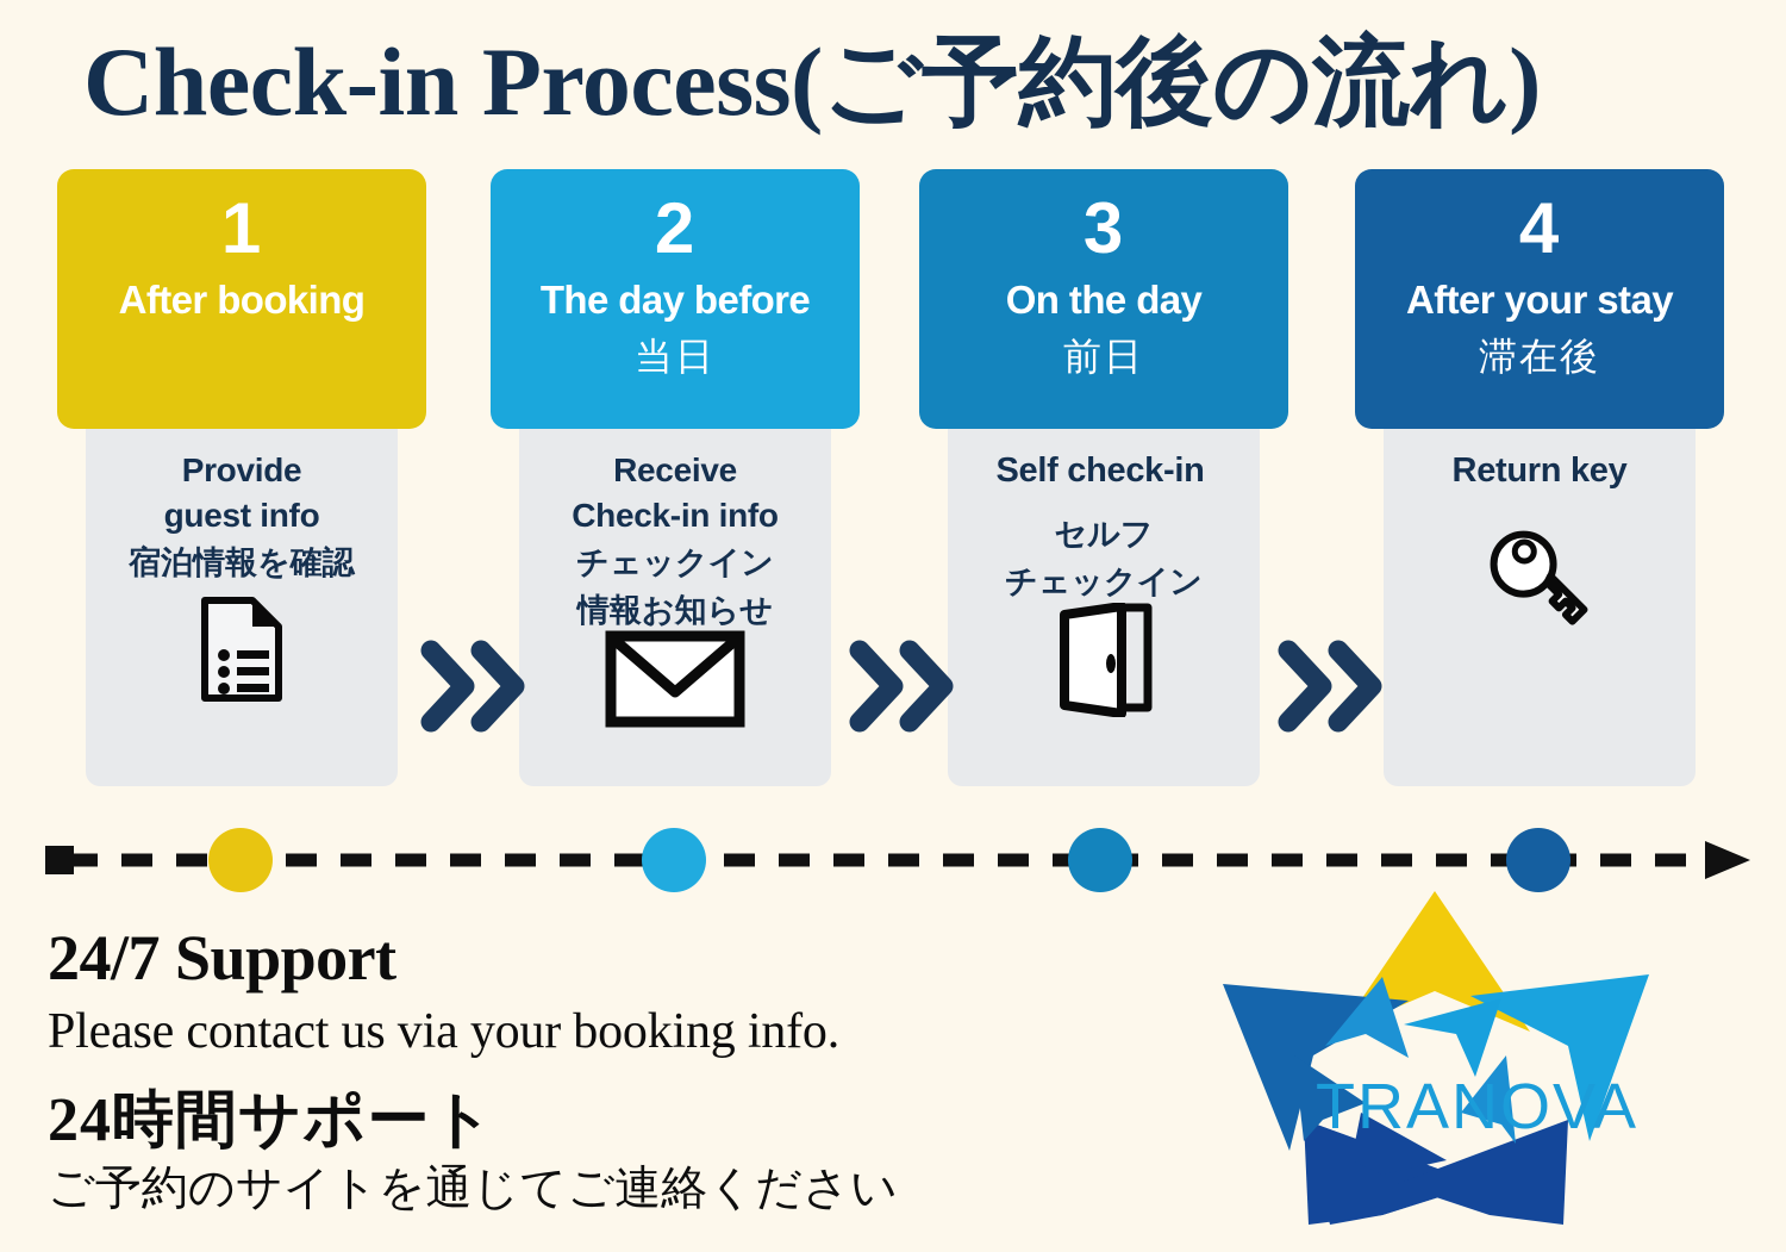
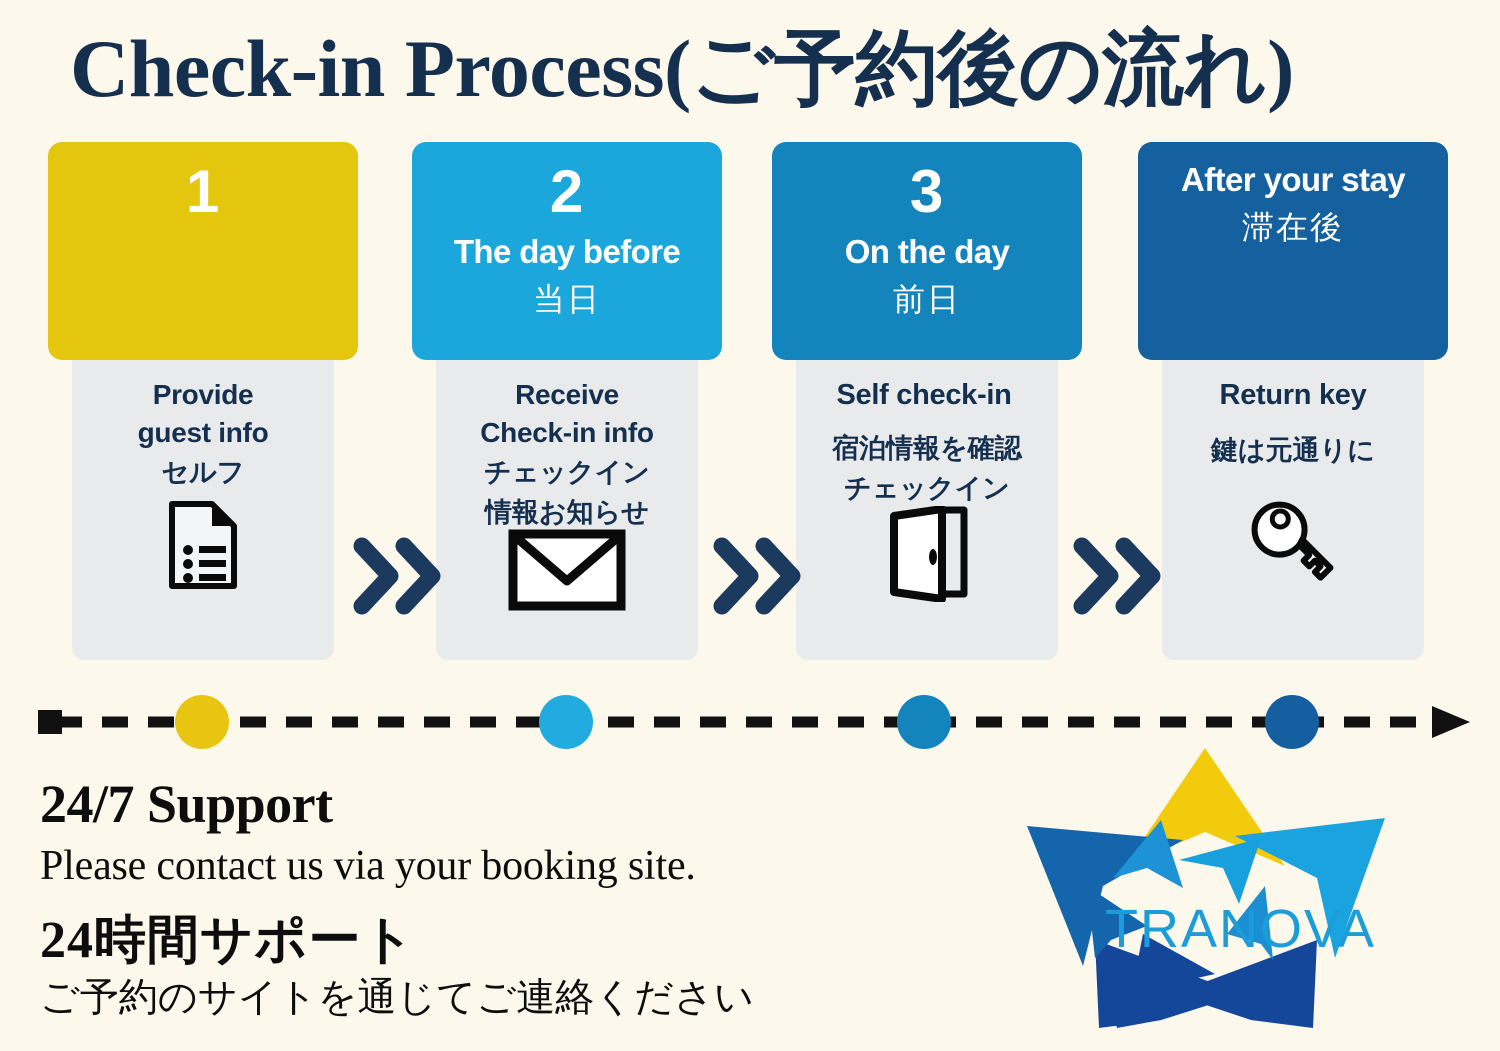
  Check-in Process(ご予約後の流れ)
  1
- After booking
  Provide
  guest info
- 宿泊情報を確認
+ セルフ
  2
  The day before
  当日
  Receive
  Check-in info
  チェックイン
  情報お知らせ
  3
  On the day
  前日
  Self check-in
- セルフ
+ 宿泊情報を確認
  チェックイン
- 4
  After your stay
  滞在後
  Return key
+ 鍵は元通りに
  24/7 Support
- Please contact us via your booking info.
+ Please contact us via your booking site.
  24時間サポート
  ご予約のサイトを通じてご連絡ください
  TRANOVA
